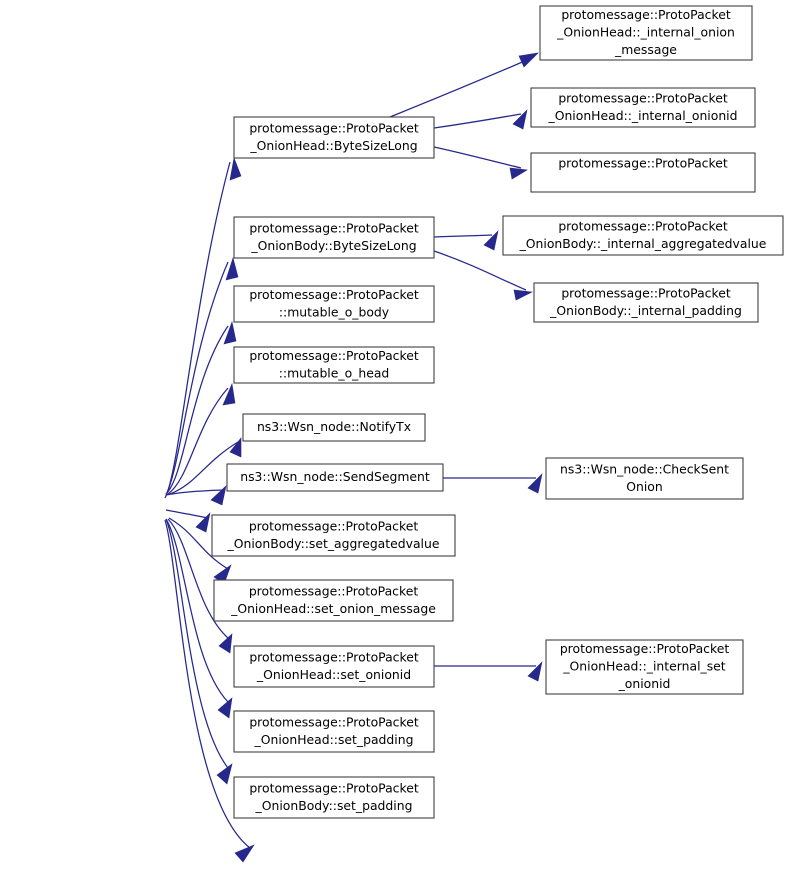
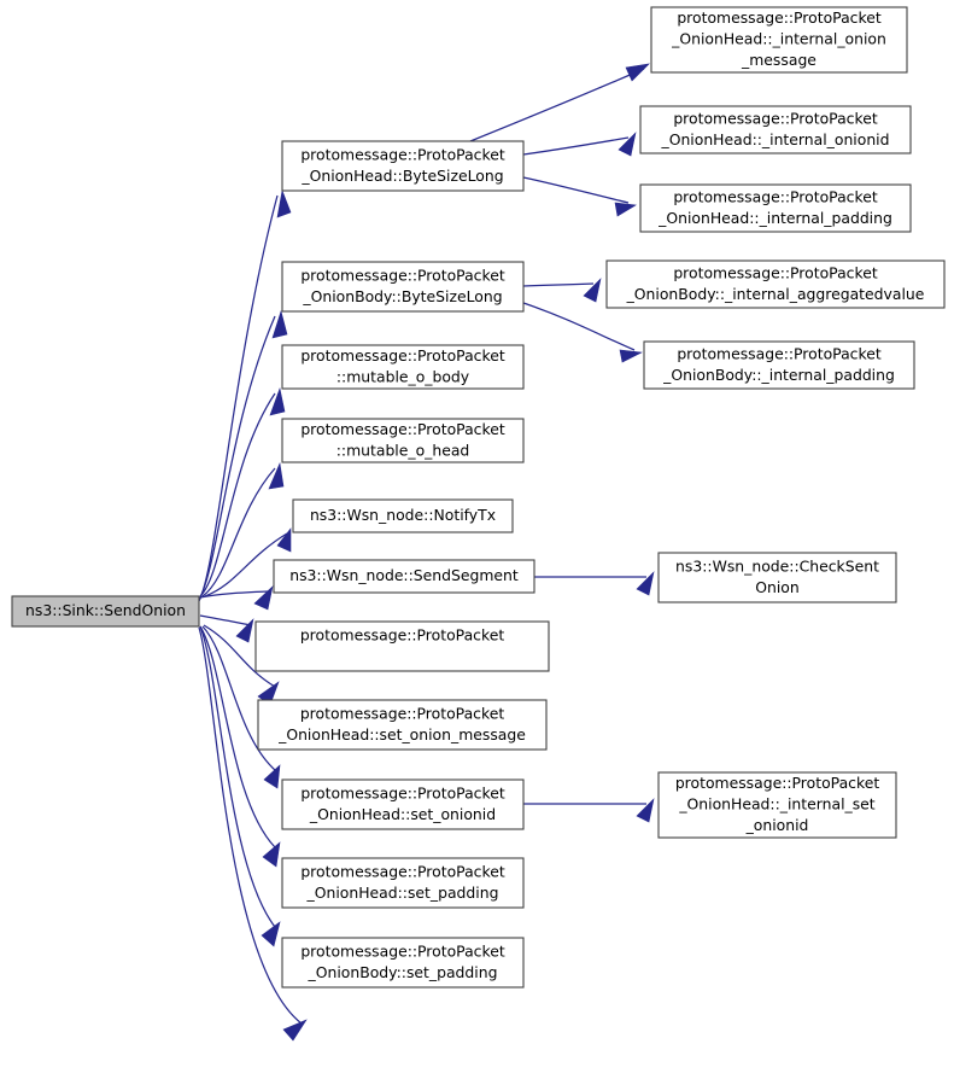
+ ns3::Sink::SendOnion
  protomessage::ProtoPacket
  _OnionHead::ByteSizeLong
  protomessage::ProtoPacket
  _OnionBody::ByteSizeLong
  protomessage::ProtoPacket
  ::mutable_o_body
  protomessage::ProtoPacket
  ::mutable_o_head
  ns3::Wsn_node::NotifyTx
  ns3::Wsn_node::SendSegment
  protomessage::ProtoPacket
- _OnionBody::set_aggregatedvalue
  protomessage::ProtoPacket
  _OnionHead::set_onion_message
  protomessage::ProtoPacket
  _OnionHead::set_onionid
  protomessage::ProtoPacket
  _OnionHead::set_padding
  protomessage::ProtoPacket
  _OnionBody::set_padding
  protomessage::ProtoPacket
  _OnionHead::_internal_onion
  _message
  protomessage::ProtoPacket
  _OnionHead::_internal_onionid
  protomessage::ProtoPacket
+ _OnionHead::_internal_padding
  protomessage::ProtoPacket
  _OnionBody::_internal_aggregatedvalue
  protomessage::ProtoPacket
  _OnionBody::_internal_padding
  ns3::Wsn_node::CheckSent
  Onion
  protomessage::ProtoPacket
  _OnionHead::_internal_set
  _onionid
